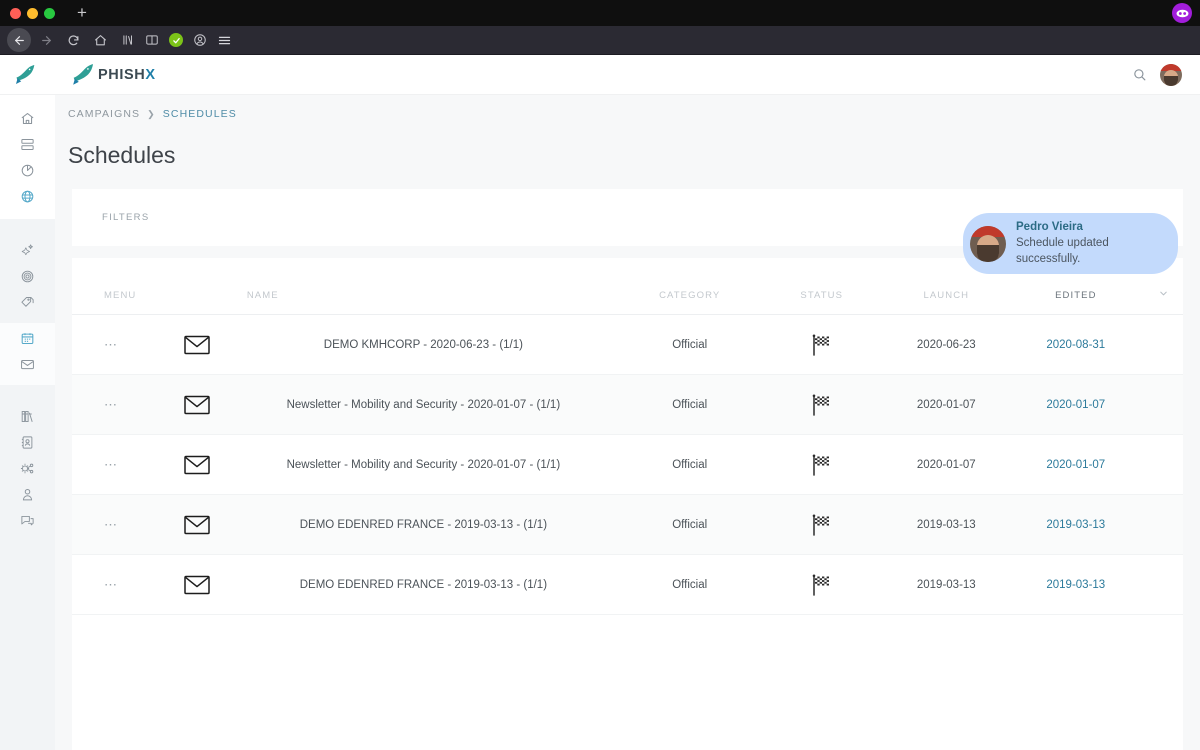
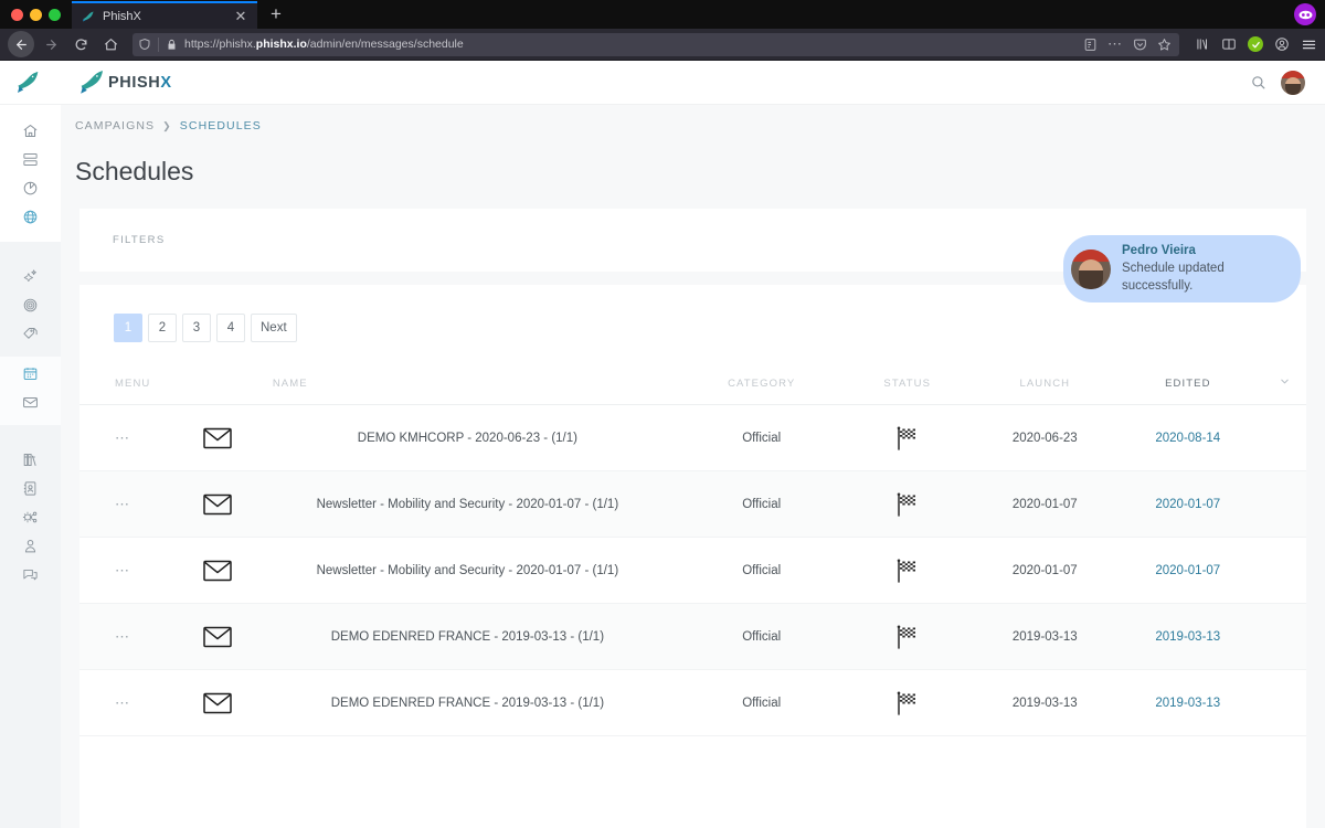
+ PhishX
+ ✕
  +
+ https://phishx.phishx.io/admin/en/messages/schedule
+ ⋯
  PHISHX
  CAMPAIGNS
  ❯
  SCHEDULES
  Schedules
  Pedro Vieira
  Schedule updated successfully.
  FILTERS
+ 1
+ 2
+ 3
+ 4
+ Next
  MENU	NAME	CATEGORY	STATUS	LAUNCH	EDITED
- ⋯	DEMO KMHCORP - 2020-06-23 - (1/1)	Official		2020-06-23	2020-08-31
+ ⋯	DEMO KMHCORP - 2020-06-23 - (1/1)	Official		2020-06-23	2020-08-14
  ⋯	Newsletter - Mobility and Security - 2020-01-07 - (1/1)	Official		2020-01-07	2020-01-07
  ⋯	Newsletter - Mobility and Security - 2020-01-07 - (1/1)	Official		2020-01-07	2020-01-07
  ⋯	DEMO EDENRED FRANCE - 2019-03-13 - (1/1)	Official		2019-03-13	2019-03-13
  ⋯	DEMO EDENRED FRANCE - 2019-03-13 - (1/1)	Official		2019-03-13	2019-03-13
